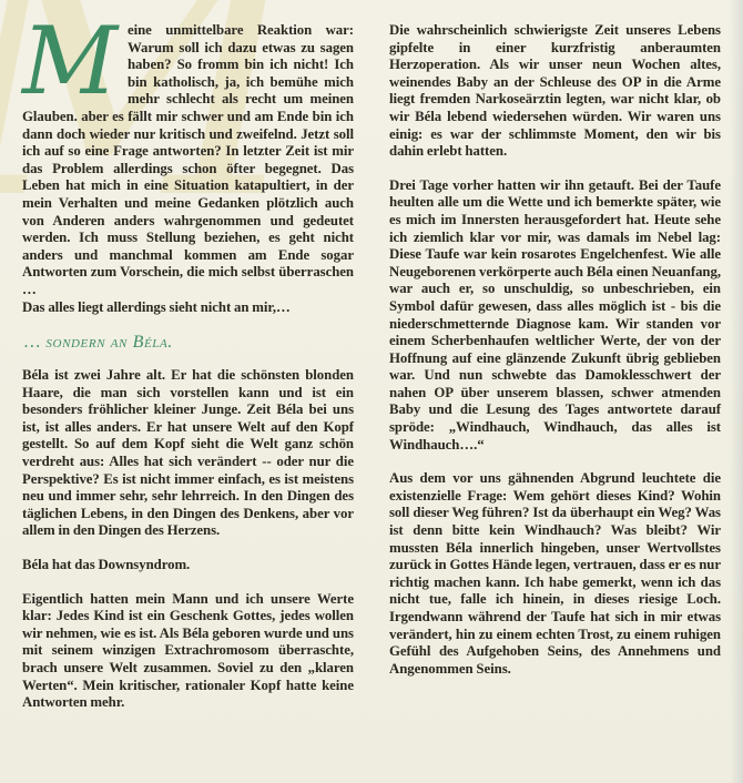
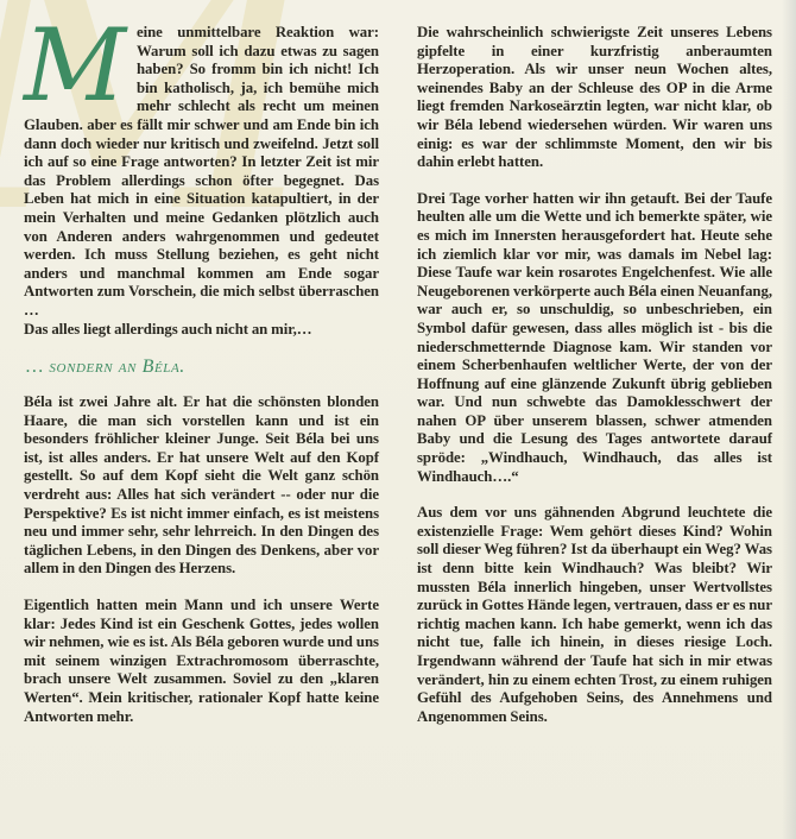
  M
  M
  eine unmittelbare Reaktion war: Warum soll ich dazu etwas zu sagen haben? So fromm bin ich nicht! Ich bin katholisch, ja, ich bemühe mich mehr schlecht als recht um meinen Glauben. aber es fällt mir schwer und am Ende bin ich dann doch wieder nur kritisch und zweifelnd. Jetzt soll ich auf so eine Frage antworten? In letzter Zeit ist mir das Problem allerdings schon öfter begegnet. Das Leben hat mich in eine Situation katapultiert, in der mein Verhalten und meine Gedanken plötzlich auch von Anderen anders wahrgenommen und gedeutet werden. Ich muss Stellung beziehen, es geht nicht anders und manchmal kommen am Ende sogar Antworten zum Vorschein, die mich selbst überraschen …
- Das alles liegt allerdings sieht nicht an mir,…
+ Das alles liegt allerdings auch nicht an mir,…
  … sondern an Béla.
- Béla ist zwei Jahre alt. Er hat die schönsten blonden Haare, die man sich vorstellen kann und ist ein besonders fröhlicher kleiner Junge. Zeit Béla bei uns ist, ist alles anders. Er hat unsere Welt auf den Kopf gestellt. So auf dem Kopf sieht die Welt ganz schön verdreht aus: Alles hat sich verändert -- oder nur die Perspektive? Es ist nicht immer einfach, es ist meistens neu und immer sehr, sehr lehrreich. In den Dingen des täglichen Lebens, in den Dingen des Denkens, aber vor allem in den Dingen des Herzens.
+ Béla ist zwei Jahre alt. Er hat die schönsten blonden Haare, die man sich vorstellen kann und ist ein besonders fröhlicher kleiner Junge. Seit Béla bei uns ist, ist alles anders. Er hat unsere Welt auf den Kopf gestellt. So auf dem Kopf sieht die Welt ganz schön verdreht aus: Alles hat sich verändert -- oder nur die Perspektive? Es ist nicht immer einfach, es ist meistens neu und immer sehr, sehr lehrreich. In den Dingen des täglichen Lebens, in den Dingen des Denkens, aber vor allem in den Dingen des Herzens.
- Béla hat das Downsyndrom.
  Eigentlich hatten mein Mann und ich unsere Werte klar: Jedes Kind ist ein Geschenk Gottes, jedes wollen wir nehmen, wie es ist. Als Béla geboren wurde und uns mit seinem winzigen Extrachromosom überraschte, brach unsere Welt zusammen. Soviel zu den „klaren Werten“. Mein kritischer, rationaler Kopf hatte keine Antworten mehr.
  Die wahrscheinlich schwierigste Zeit unseres Lebens gipfelte in einer kurzfristig anberaumten Herzoperation. Als wir unser neun Wochen altes, weinendes Baby an der Schleuse des OP in die Arme liegt fremden Narkoseärztin legten, war nicht klar, ob wir Béla lebend wiedersehen würden. Wir waren uns einig: es war der schlimmste Moment, den wir bis dahin erlebt hatten.
  Drei Tage vorher hatten wir ihn getauft. Bei der Taufe heulten alle um die Wette und ich bemerkte später, wie es mich im Innersten herausgefordert hat. Heute sehe ich ziemlich klar vor mir, was damals im Nebel lag: Diese Taufe war kein rosarotes Engelchenfest. Wie alle Neugeborenen verkörperte auch Béla einen Neuanfang, war auch er, so unschuldig, so unbeschrieben, ein Symbol dafür gewesen, dass alles möglich ist - bis die niederschmetternde Diagnose kam. Wir standen vor einem Scherbenhaufen weltlicher Werte, der von der Hoffnung auf eine glänzende Zukunft übrig geblieben war. Und nun schwebte das Damoklesschwert der nahen OP über unserem blassen, schwer atmenden Baby und die Lesung des Tages antwortete darauf spröde: „Windhauch, Windhauch, das alles ist Windhauch….“
  Aus dem vor uns gähnenden Abgrund leuchtete die existenzielle Frage: Wem gehört dieses Kind? Wohin soll dieser Weg führen? Ist da überhaupt ein Weg? Was ist denn bitte kein Windhauch? Was bleibt? Wir mussten Béla innerlich hingeben, unser Wertvollstes zurück in Gottes Hände legen, vertrauen, dass er es nur richtig machen kann. Ich habe gemerkt, wenn ich das nicht tue, falle ich hinein, in dieses riesige Loch. Irgendwann während der Taufe hat sich in mir etwas verändert, hin zu einem echten Trost, zu einem ruhigen Gefühl des Aufgehoben Seins, des Annehmens und Angenommen Seins.
